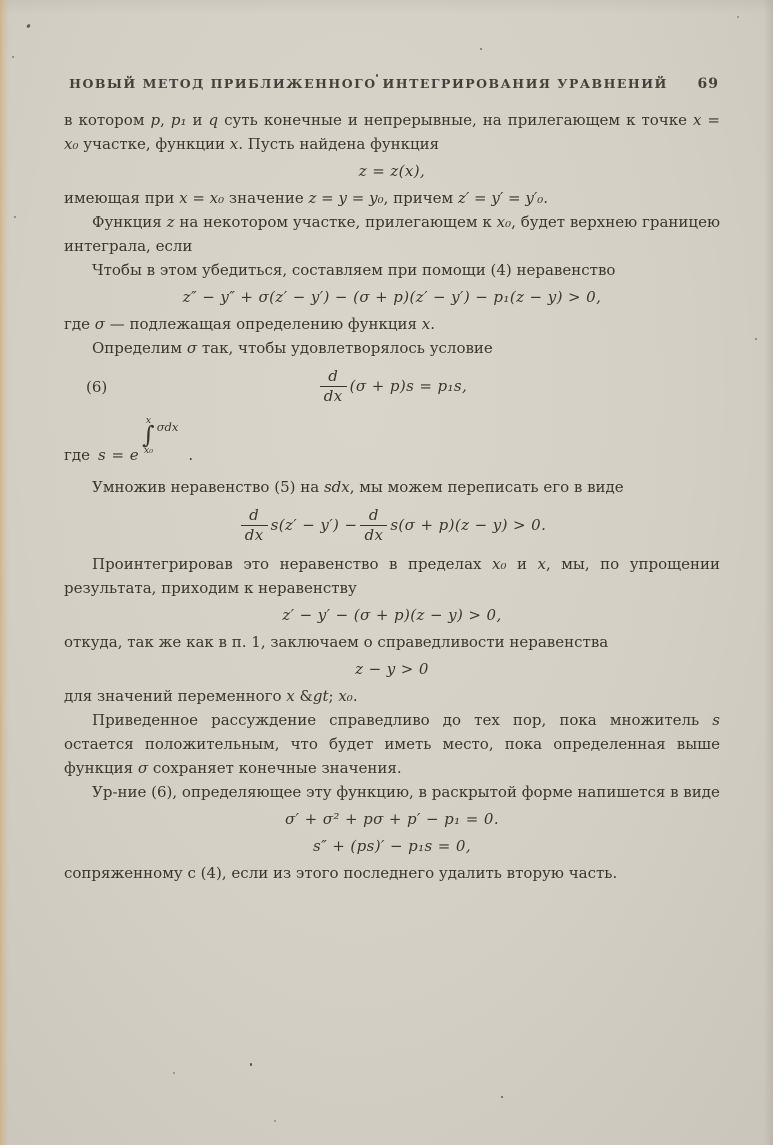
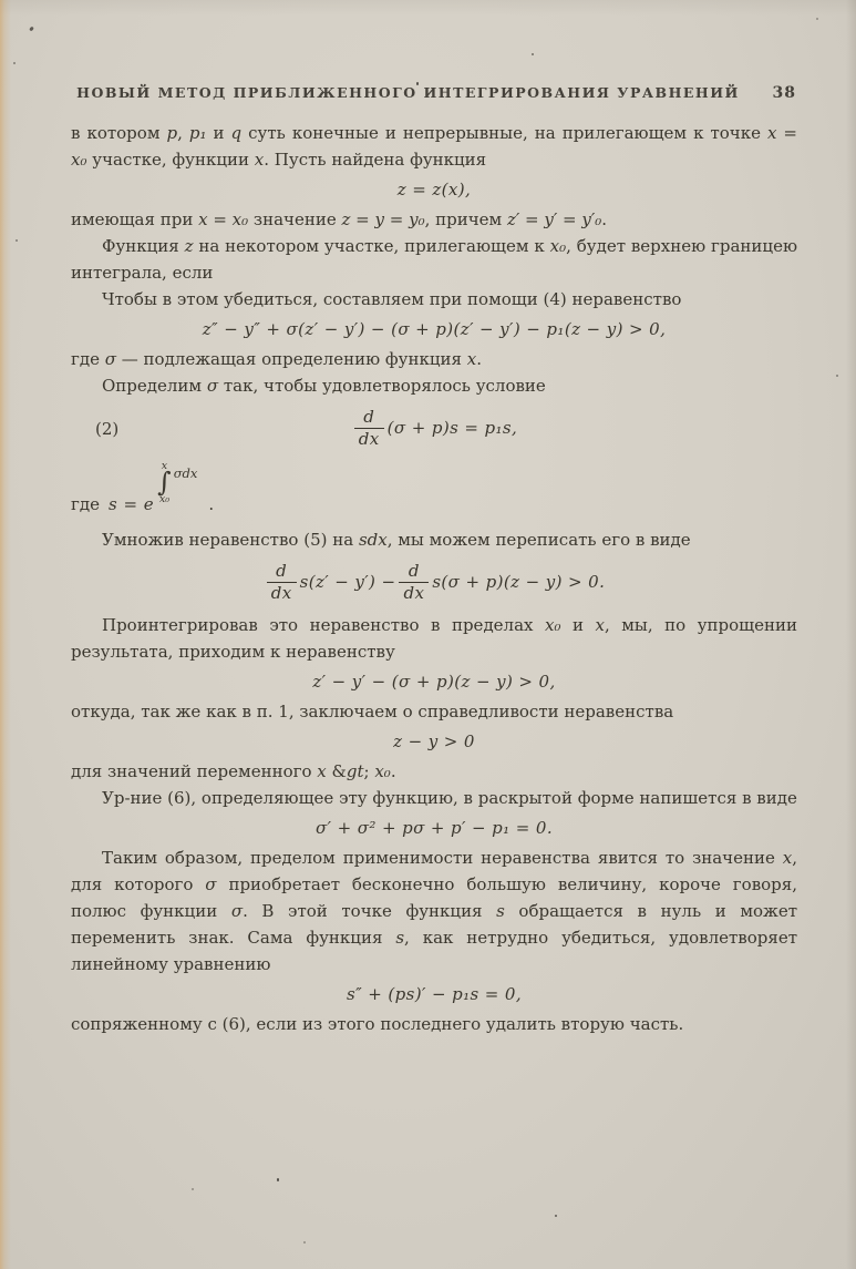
  НОВЫЙ МЕТОД ПРИБЛИЖЕННОГО ИНТЕГРИРОВАНИЯ УРАВНЕНИЙ
- 69
+ 38
  в котором p, p₁ и q суть конечные и непрерывные, на прилегающем к точке x = x₀ участке, функции x. Пусть найдена функция
  z = z(x),
  имеющая при x = x₀ значение z = y = y₀, причем z′ = y′ = y′₀.
  Функция z на некотором участке, прилегающем к x₀, будет верхнею границею интеграла, если
  Чтобы в этом убедиться, составляем при помощи (4) неравенство
  z″ − y″ + σ(z′ − y′) − (σ + p)(z′ − y′) − p₁(z − y) > 0,
  где σ — подлежащая определению функция x.
  Определим σ так, чтобы удовлетворялось условие
- (6)
+ (2)
  d
  dx
  (σ + p)s = p₁s,
  где
  s = e
  x
  ∫
  x₀
  σdx
  .
  Умножив неравенство (5) на sdx, мы можем переписать его в виде
  d
  dx
  s(z′ − y′) −
  d
  dx
  s(σ + p)(z − y) > 0.
  Проинтегрировав это неравенство в пределах x₀ и x, мы, по упрощении результата, приходим к неравенству
  z′ − y′ − (σ + p)(z − y) > 0,
  откуда, так же как в п. 1, заключаем о справедливости неравенства
  z − y > 0
  для значений переменного x &gt; x₀.
- Приведенное рассуждение справедливо до тех пор, пока множитель s остается положительным, что будет иметь место, пока определенная выше функция σ сохраняет конечные значения.
  Ур-ние (6), определяющее эту функцию, в раскрытой форме напишется в виде
  σ′ + σ² + pσ + p′ − p₁ = 0.
+ Таким образом, пределом применимости неравенства явится то значение x, для которого σ приобретает бесконечно большую величину, короче говоря, полюс функции σ. В этой точке функция s обращается в нуль и может переменить знак. Сама функция s, как нетрудно убедиться, удовлетворяет линейному уравнению
  s″ + (ps)′ − p₁s = 0,
- сопряженному с (4), если из этого последнего удалить вторую часть.
+ сопряженному с (6), если из этого последнего удалить вторую часть.
